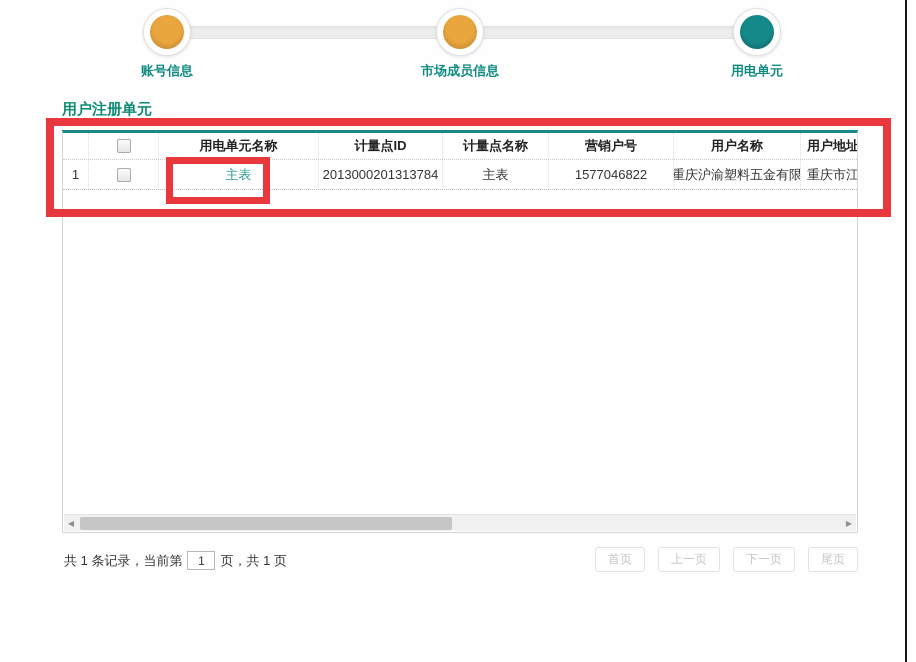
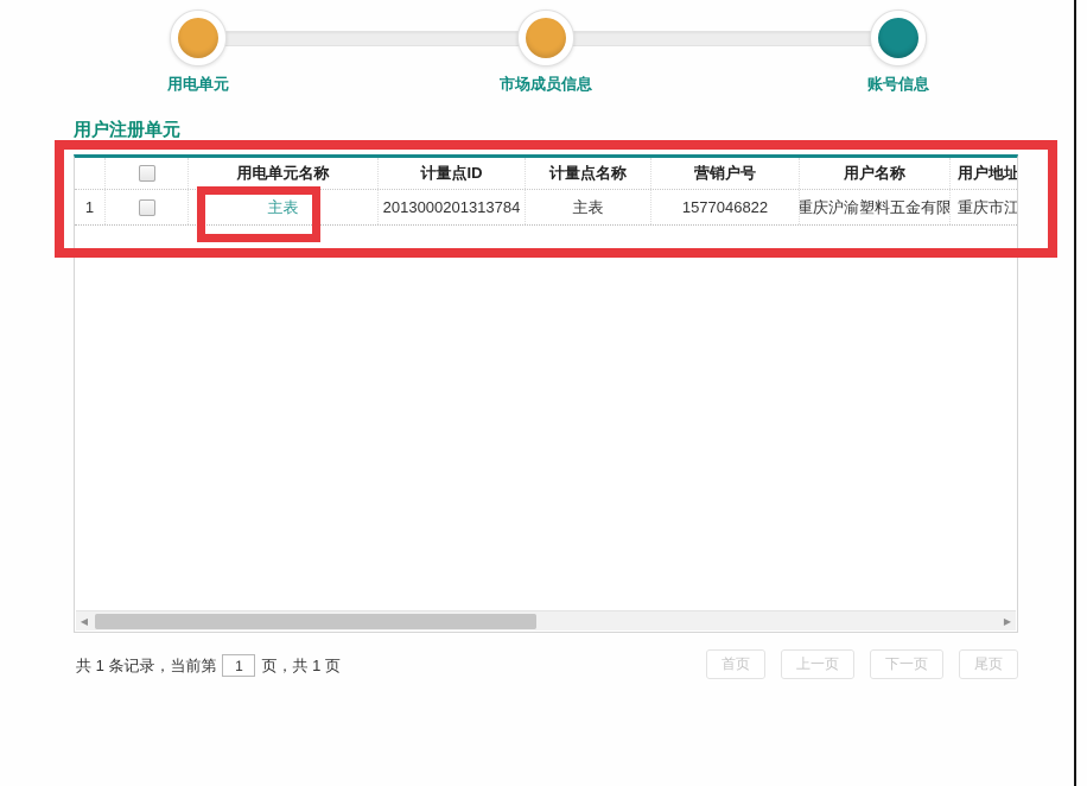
- 账号信息
+ 用电单元
  市场成员信息
- 用电单元
+ 账号信息
  用户注册单元
  用电单元名称
  计量点ID
  计量点名称
  营销户号
  用户名称
  用户地址
  1
  主表
  2013000201313784
  主表
  1577046822
  重庆沪渝塑料五金有限
  重庆市江
  ◀
  ▶
  共 1 条记录，当前第
  1
  页，共 1 页
  首页
  上一页
  下一页
  尾页
